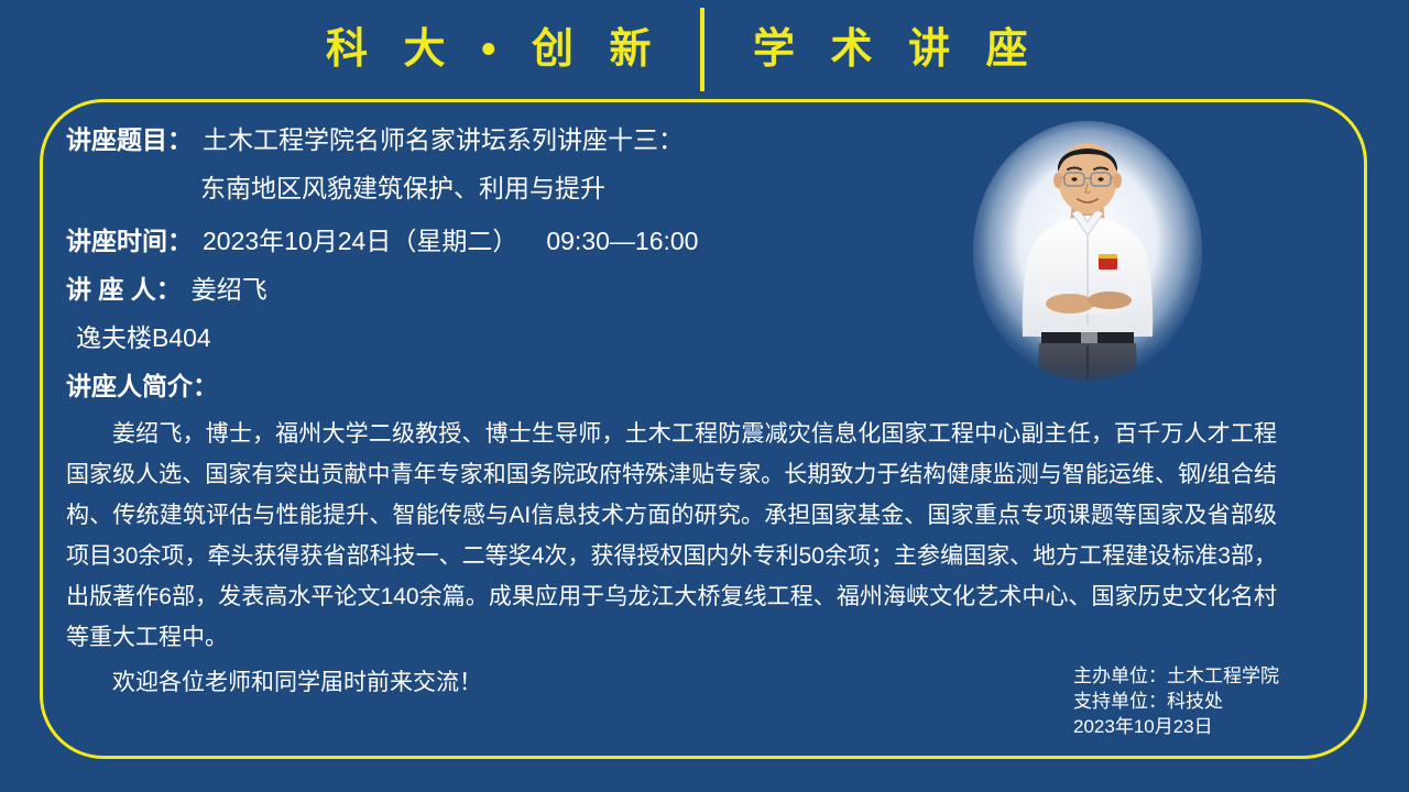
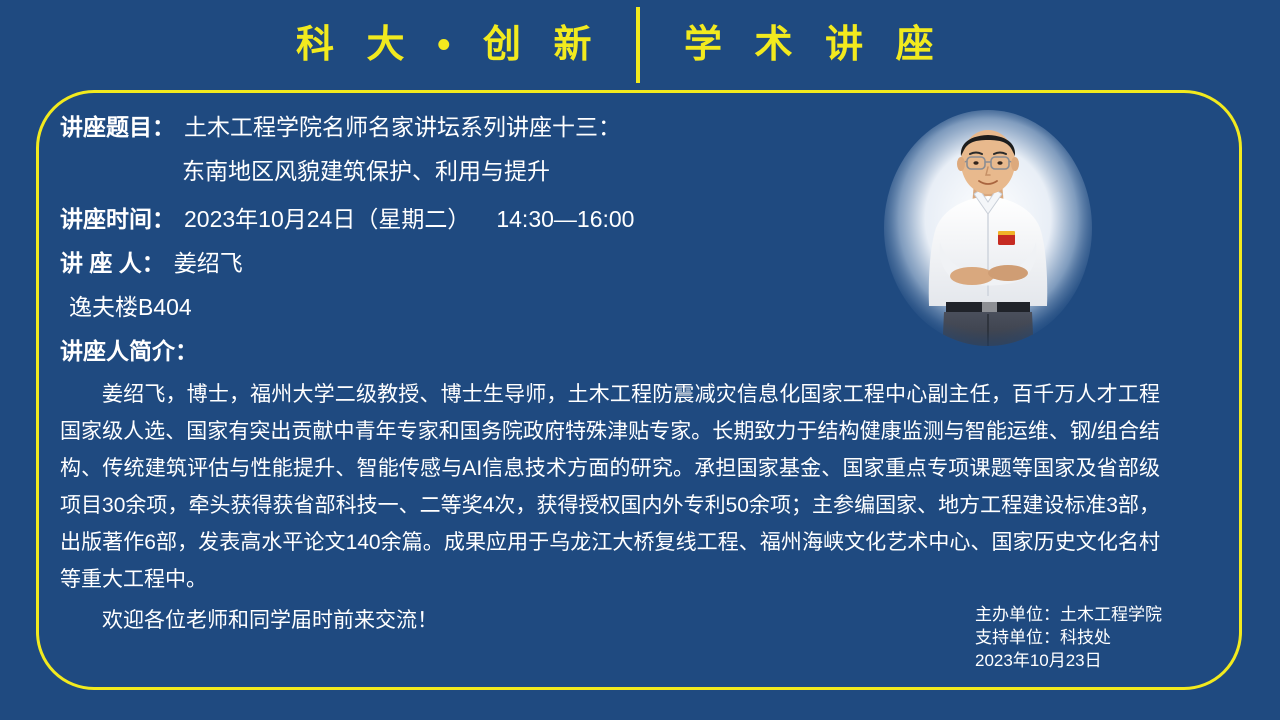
  科 大 • 创 新
  学 术 讲 座
  讲座题目：
  土木工程学院名师名家讲坛系列讲座十三：
  东南地区风貌建筑保护、利用与提升
  讲座时间：
  2023年10月24日（星期二）
- 09:30—16:00
+ 14:30—16:00
  讲 座 人：
  姜绍飞
  逸夫楼B404
  讲座人简介：
  姜绍飞，博士，福州大学二级教授、博士生导师，土木工程防震减灾信息化国家工程中心副主任，百千万人才工程国家级人选、国家有突出贡献中青年专家和国务院政府特殊津贴专家。长期致力于结构健康监测与智能运维、钢/组合结构、传统建筑评估与性能提升、智能传感与AI信息技术方面的研究。承担国家基金、国家重点专项课题等国家及省部级项目30余项，牵头获得获省部科技一、二等奖4次，获得授权国内外专利50余项；主参编国家、地方工程建设标准3部，出版著作6部，发表高水平论文140余篇。成果应用于乌龙江大桥复线工程、福州海峡文化艺术中心、国家历史文化名村等重大工程中。
  欢迎各位老师和同学届时前来交流！
  主办单位：土木工程学院
  支持单位：科技处
  2023年10月23日
